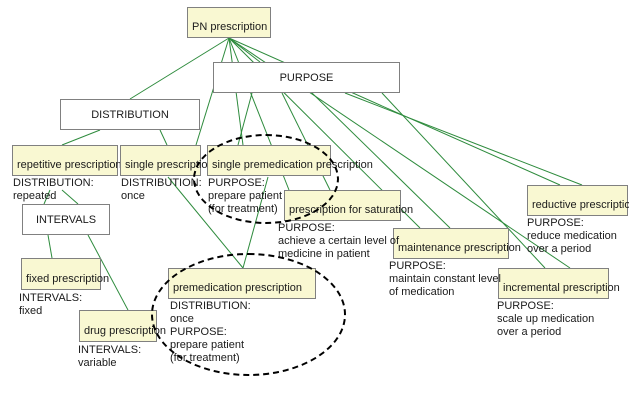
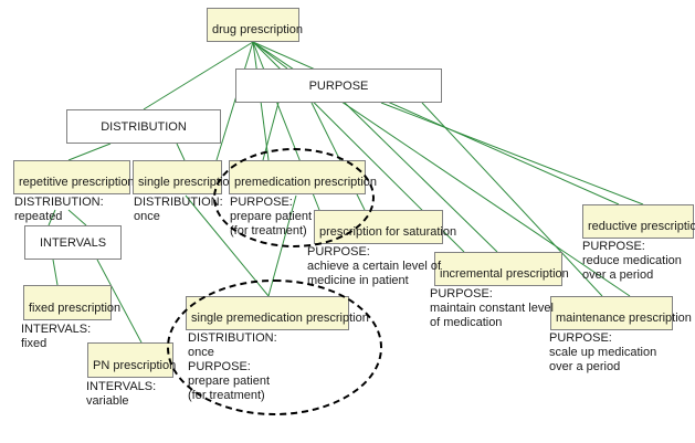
- PN prescription
+ drug prescription
  PURPOSE
  DISTRIBUTION
  INTERVALS
  repetitive prescription
  single prescriptio
- single premedication prescription
+ premedication prescription
  prescription for saturation
- maintenance prescription
+ incremental prescription
  reductive prescriptio
- incremental prescription
+ maintenance prescription
  fixed prescription
- drug prescription
+ PN prescription
- premedication prescription
+ single premedication prescription
  DISTRIBUTION:
  repeated
  DISTRIBUTION:
  once
  PURPOSE:
  prepare patient
  (for treatment)
  PURPOSE:
  achieve a certain level of
  medicine in patient
  PURPOSE:
  maintain constant level
  of medication
  PURPOSE:
  reduce medication
  over a period
  PURPOSE:
  scale up medication
  over a period
  INTERVALS:
  fixed
  INTERVALS:
  variable
  DISTRIBUTION:
  once
  PURPOSE:
  prepare patient
  (for treatment)
